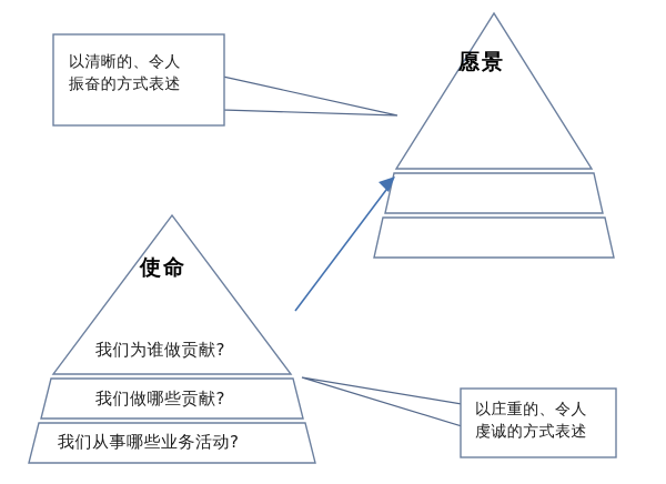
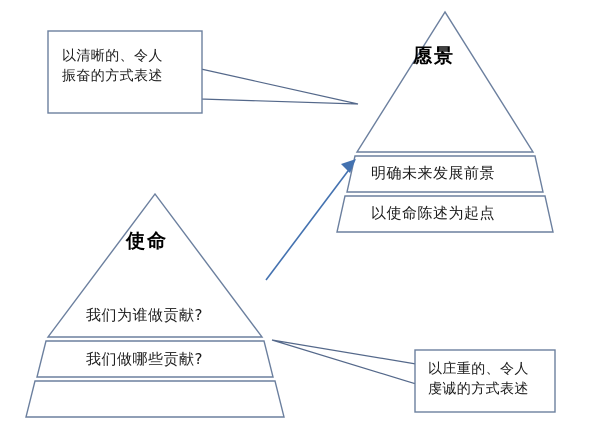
  愿景
+ 明确未来发展前景
+ 以使命陈述为起点
  使命
  我们为谁做贡献?
  我们做哪些贡献?
- 我们从事哪些业务活动?
  以清晰的、令人
  振奋的方式表述
  以庄重的、令人
  虔诚的方式表述
